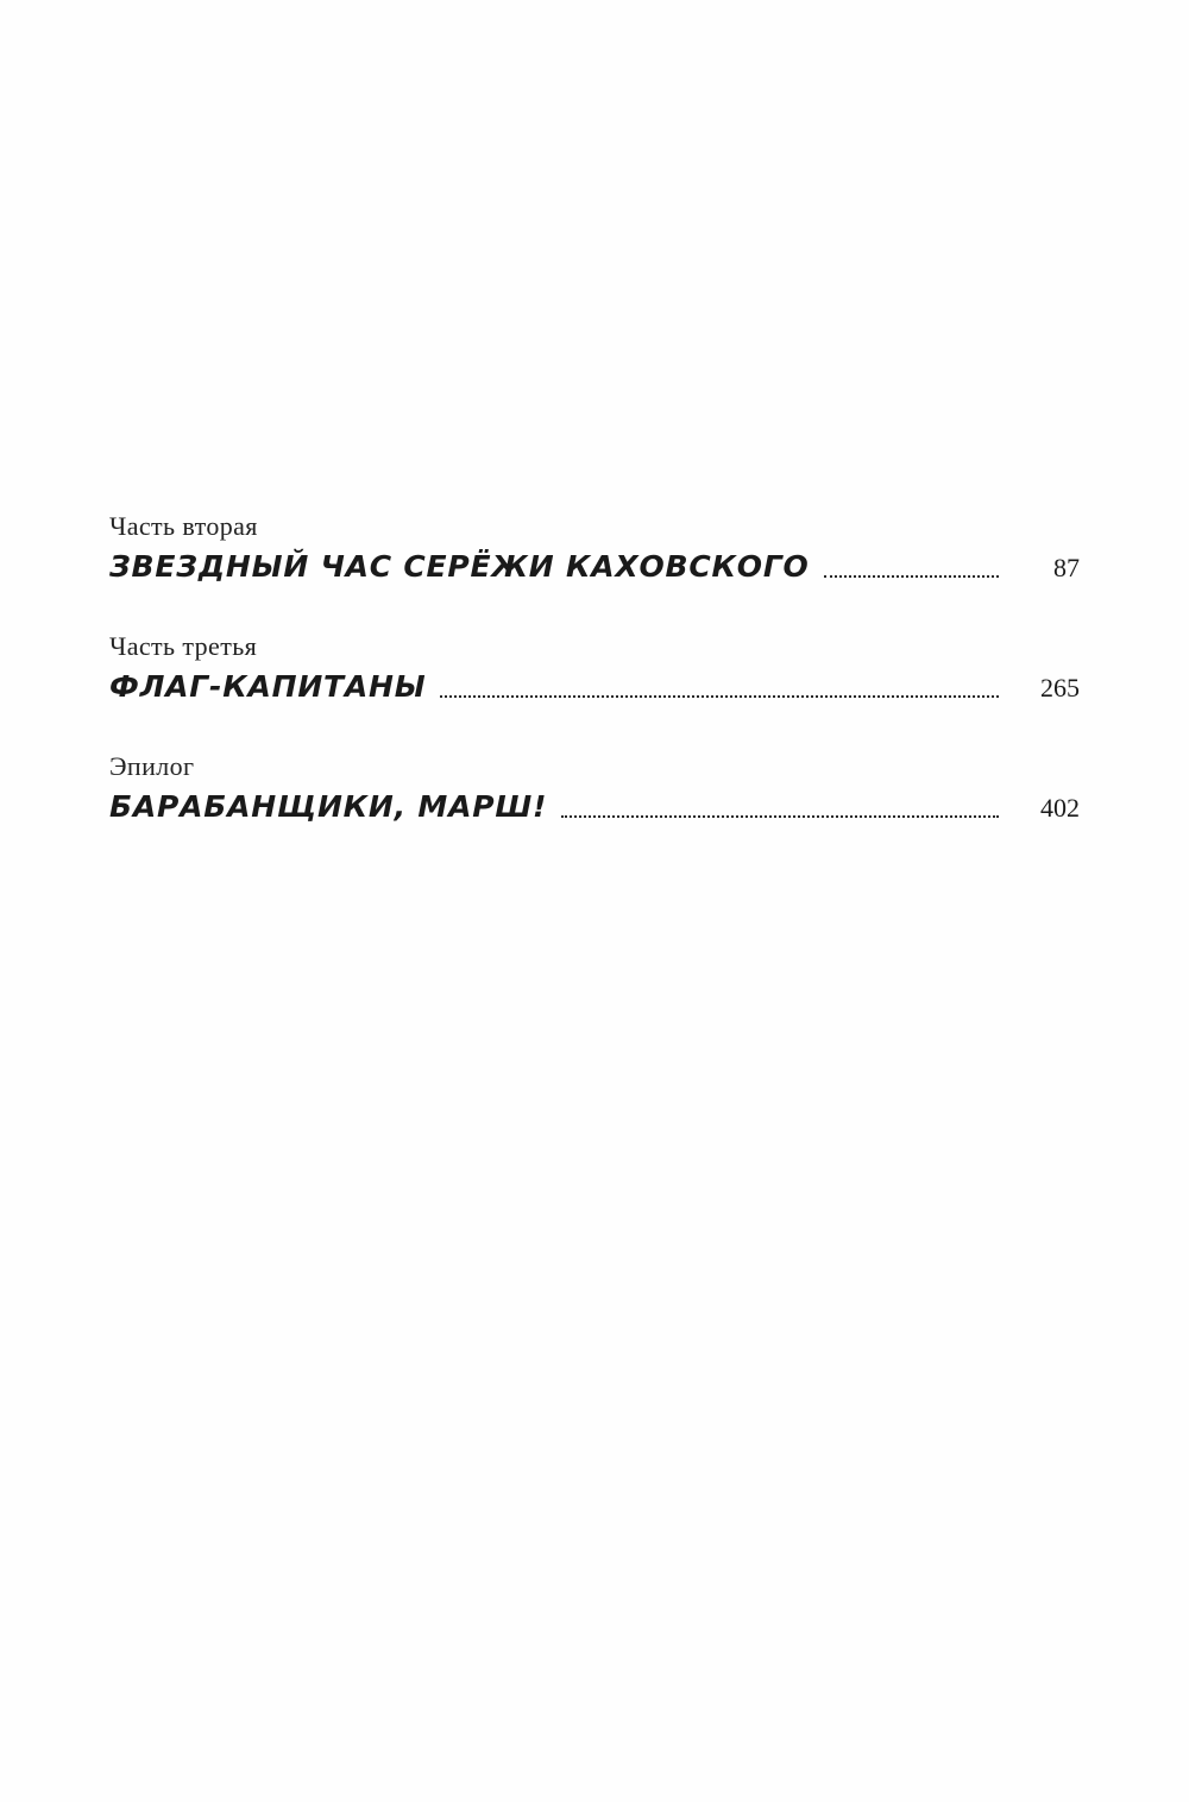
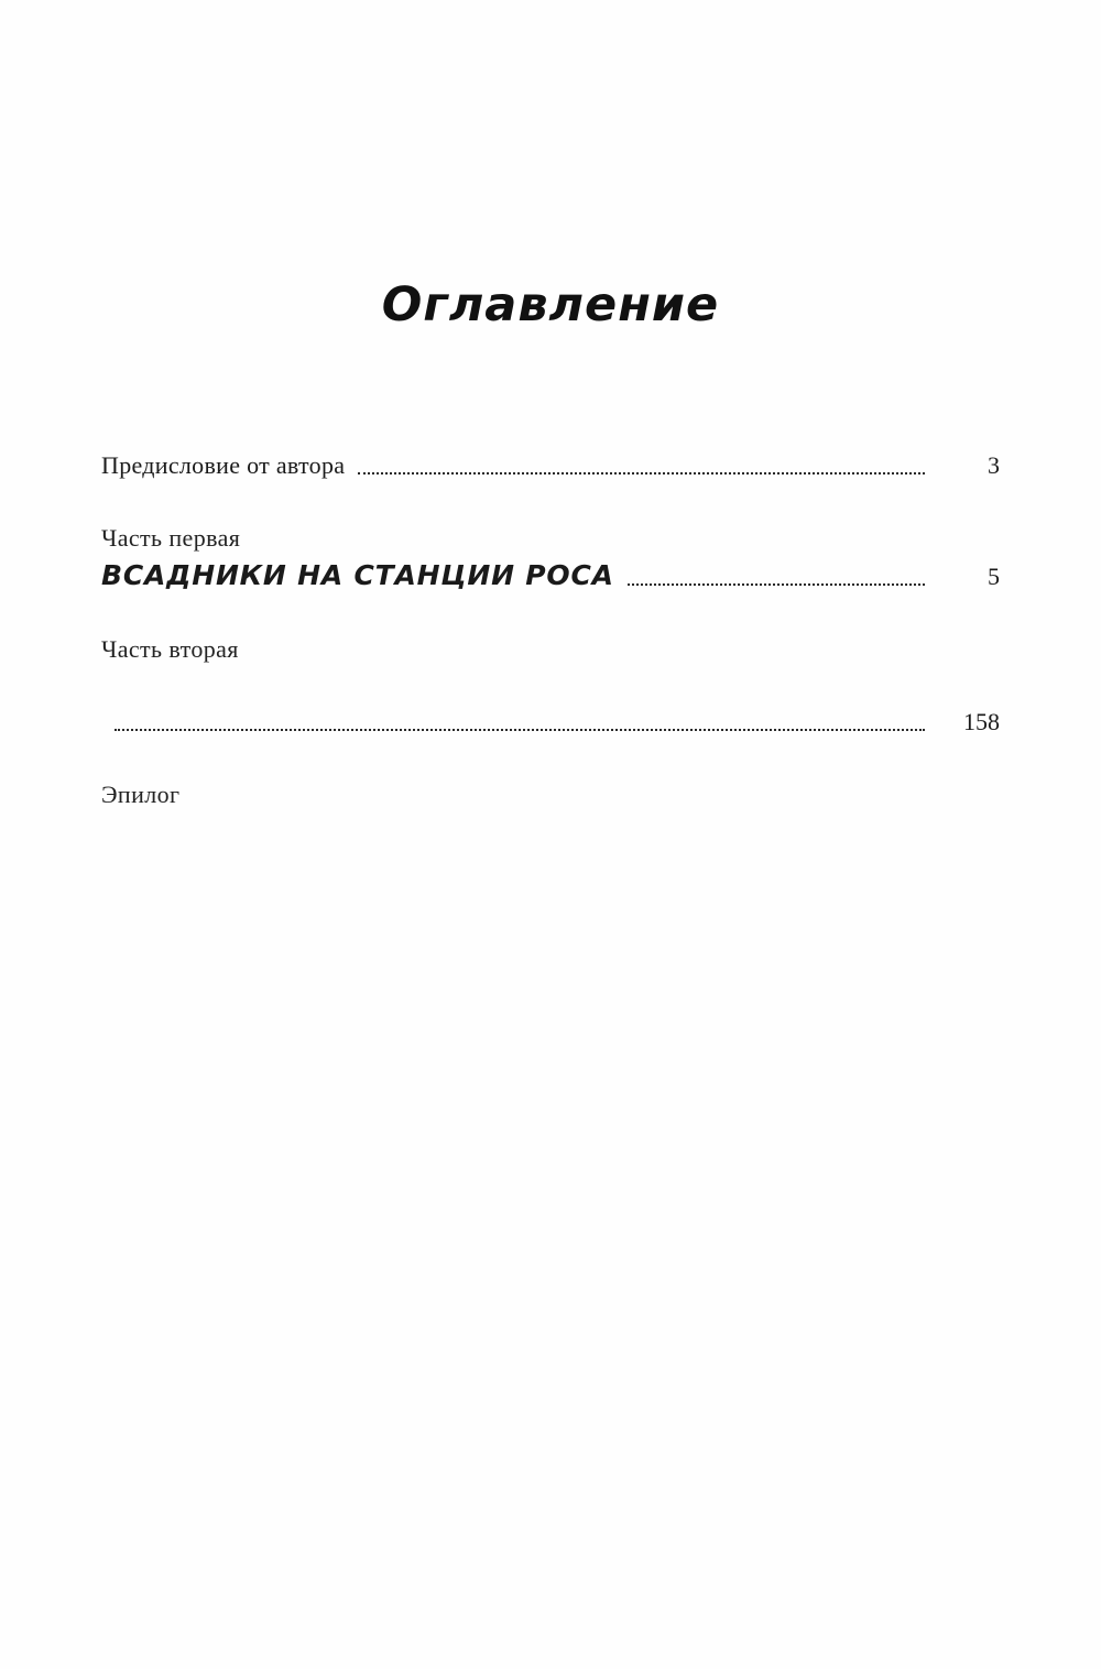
+ Оглавление
+ Предисловие от автора
+ 3
+ Часть первая
+ ВСАДНИКИ НА СТАНЦИИ РОСА
+ 5
  Часть вторая
- ЗВЕЗДНЫЙ ЧАС СЕРЁЖИ КАХОВСКОГО
- 87
- Часть третья
- ФЛАГ-КАПИТАНЫ
- 265
+ 158
  Эпилог
- БАРАБАНЩИКИ, МАРШ!
- 402
